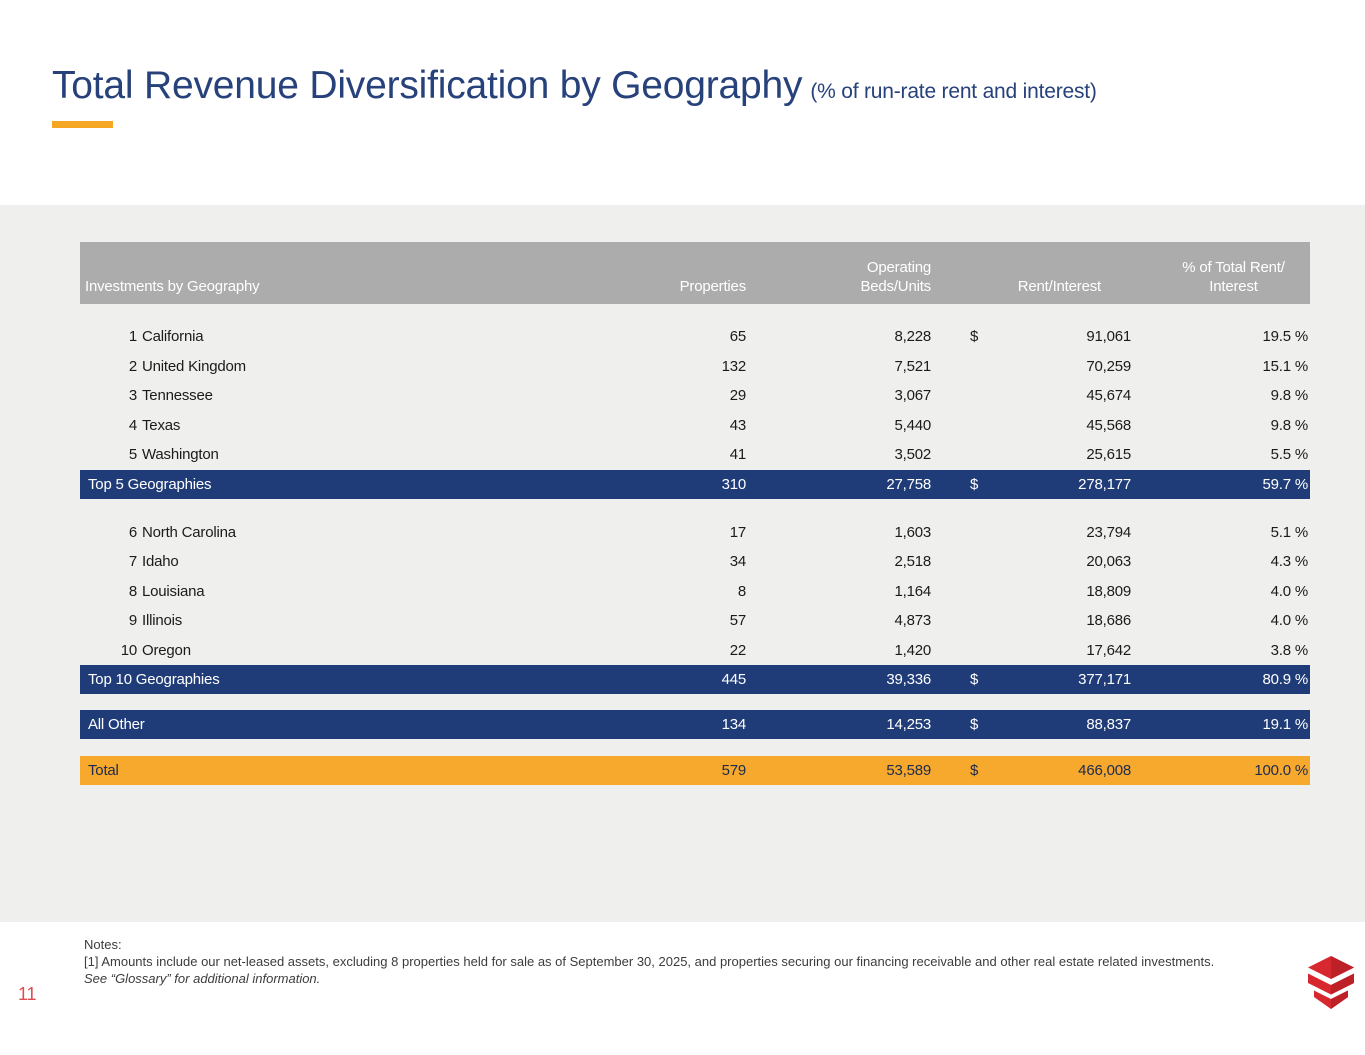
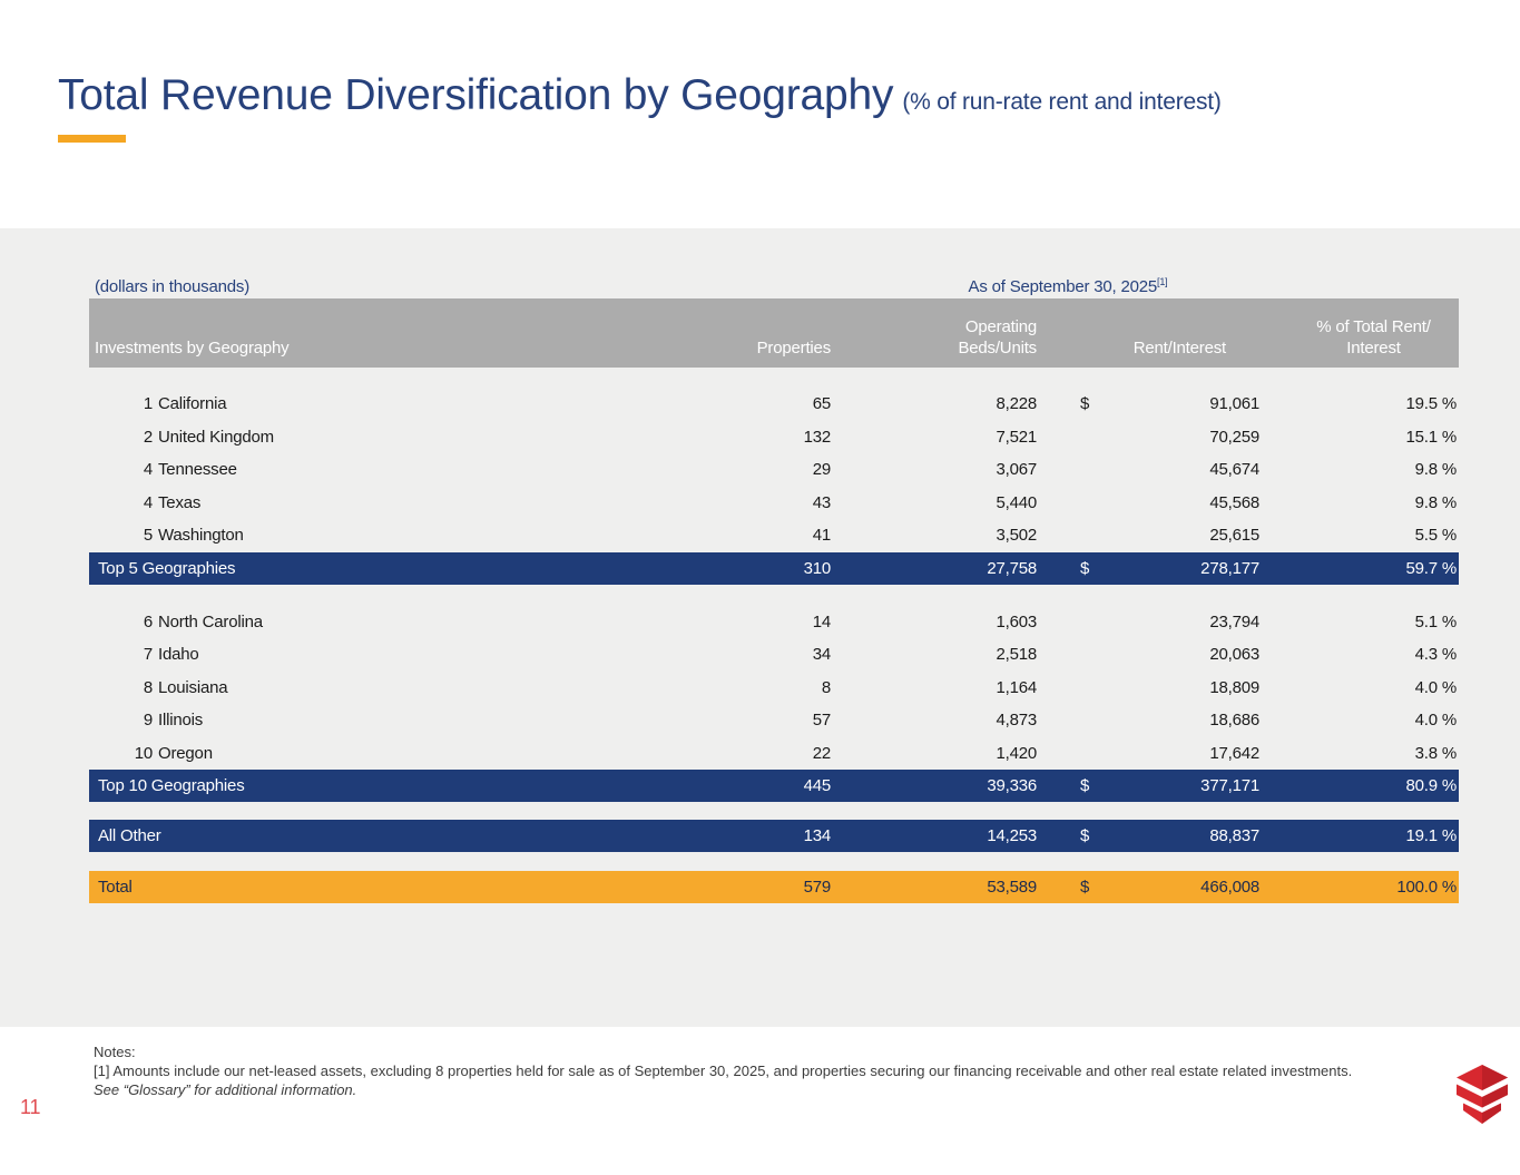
  Total Revenue Diversification by Geography (% of run-rate rent and interest)
+ (dollars in thousands)
+ As of September 30, 2025[1]
  Investments by Geography
  Properties
  Operating
  Beds/Units
  Rent/Interest
  % of Total Rent/
  Interest
  1 California
  65
  8,228
  $
  91,061
  19.5 %
  2 United Kingdom
  132
  7,521
  70,259
  15.1 %
- 3 Tennessee
+ 4 Tennessee
  29
  3,067
  45,674
  9.8 %
  4 Texas
  43
  5,440
  45,568
  9.8 %
  5 Washington
  41
  3,502
  25,615
  5.5 %
  Top 5 Geographies
  310
  27,758
  $
  278,177
  59.7 %
  6 North Carolina
- 17
+ 14
  1,603
  23,794
  5.1 %
  7 Idaho
  34
  2,518
  20,063
  4.3 %
  8 Louisiana
  8
  1,164
  18,809
  4.0 %
  9 Illinois
  57
  4,873
  18,686
  4.0 %
  10 Oregon
  22
  1,420
  17,642
  3.8 %
  Top 10 Geographies
  445
  39,336
  $
  377,171
  80.9 %
  All Other
  134
  14,253
  $
  88,837
  19.1 %
  Total
  579
  53,589
  $
  466,008
  100.0 %
  Notes:
  [1] Amounts include our net-leased assets, excluding 8 properties held for sale as of September 30, 2025, and properties securing our financing receivable and other real estate related investments.
  See “Glossary” for additional information.
  11
